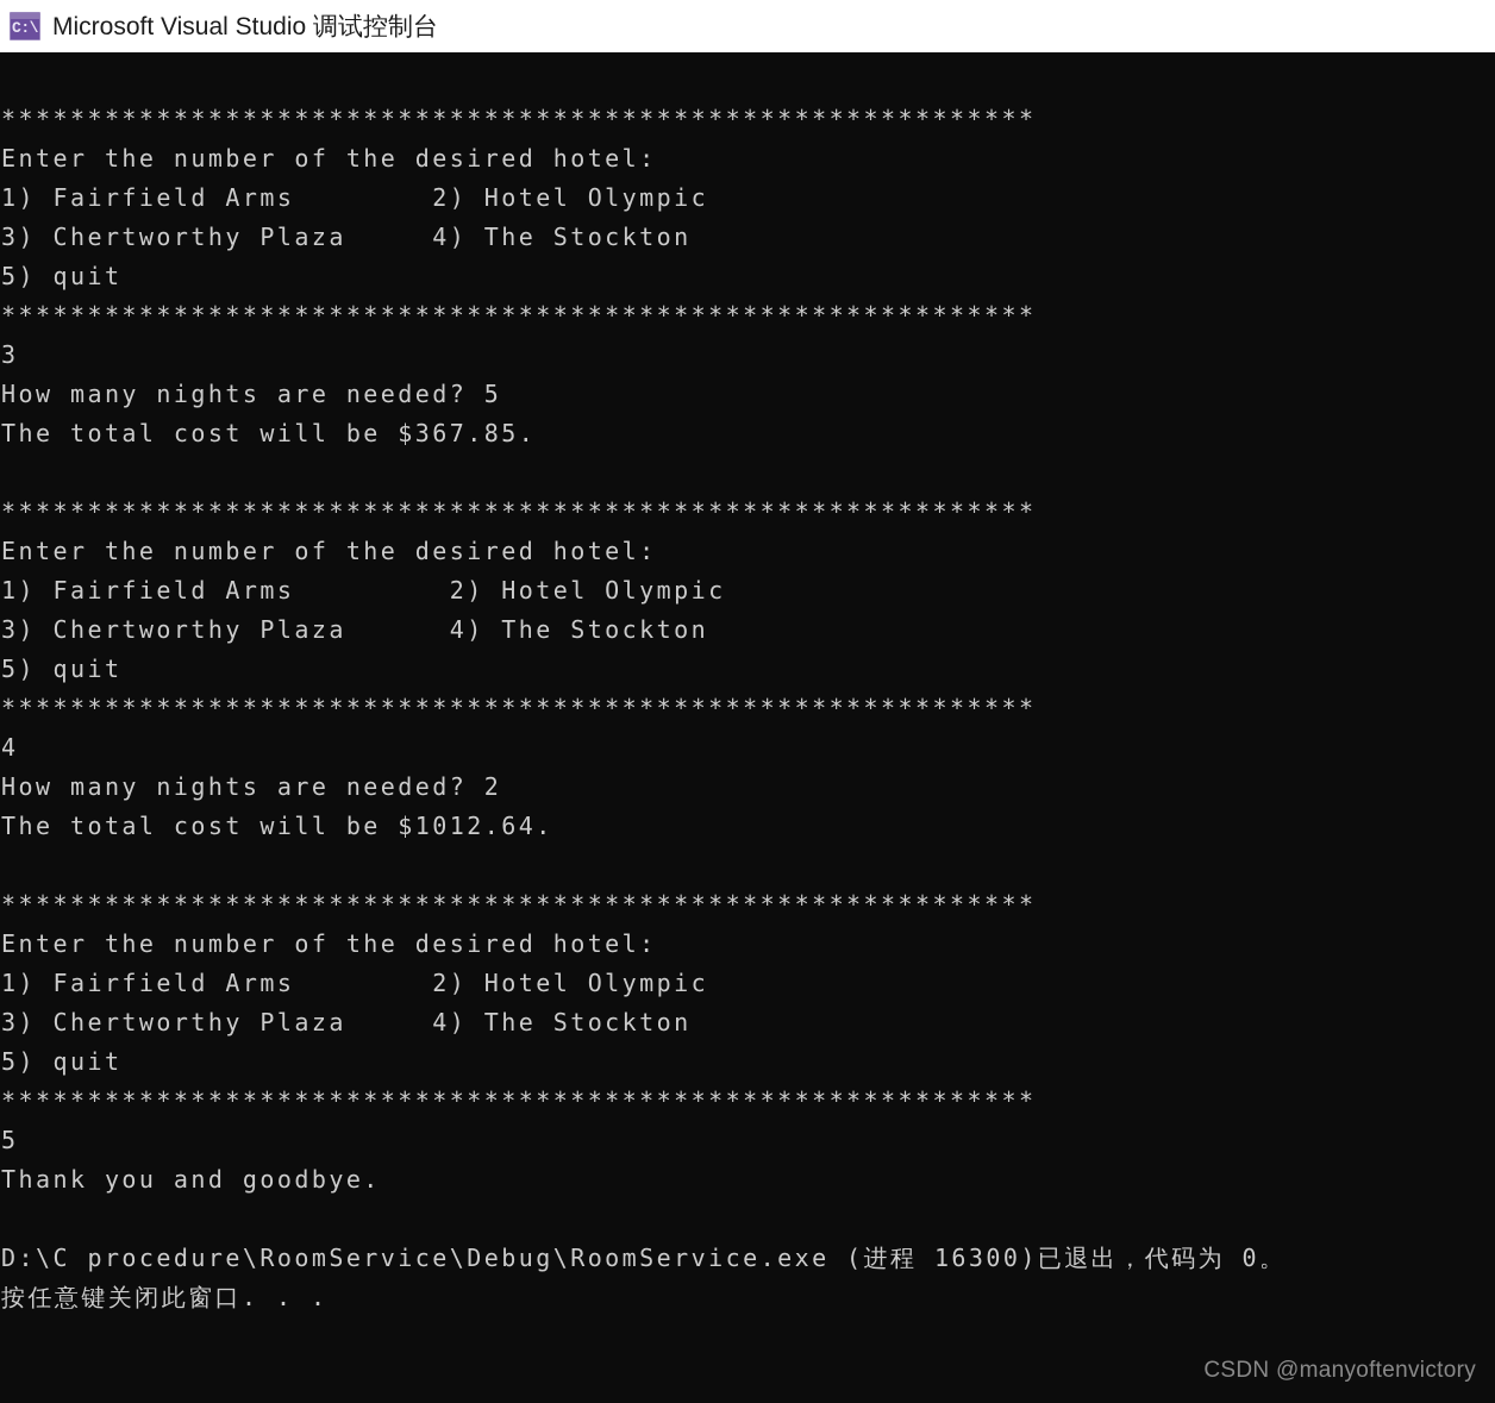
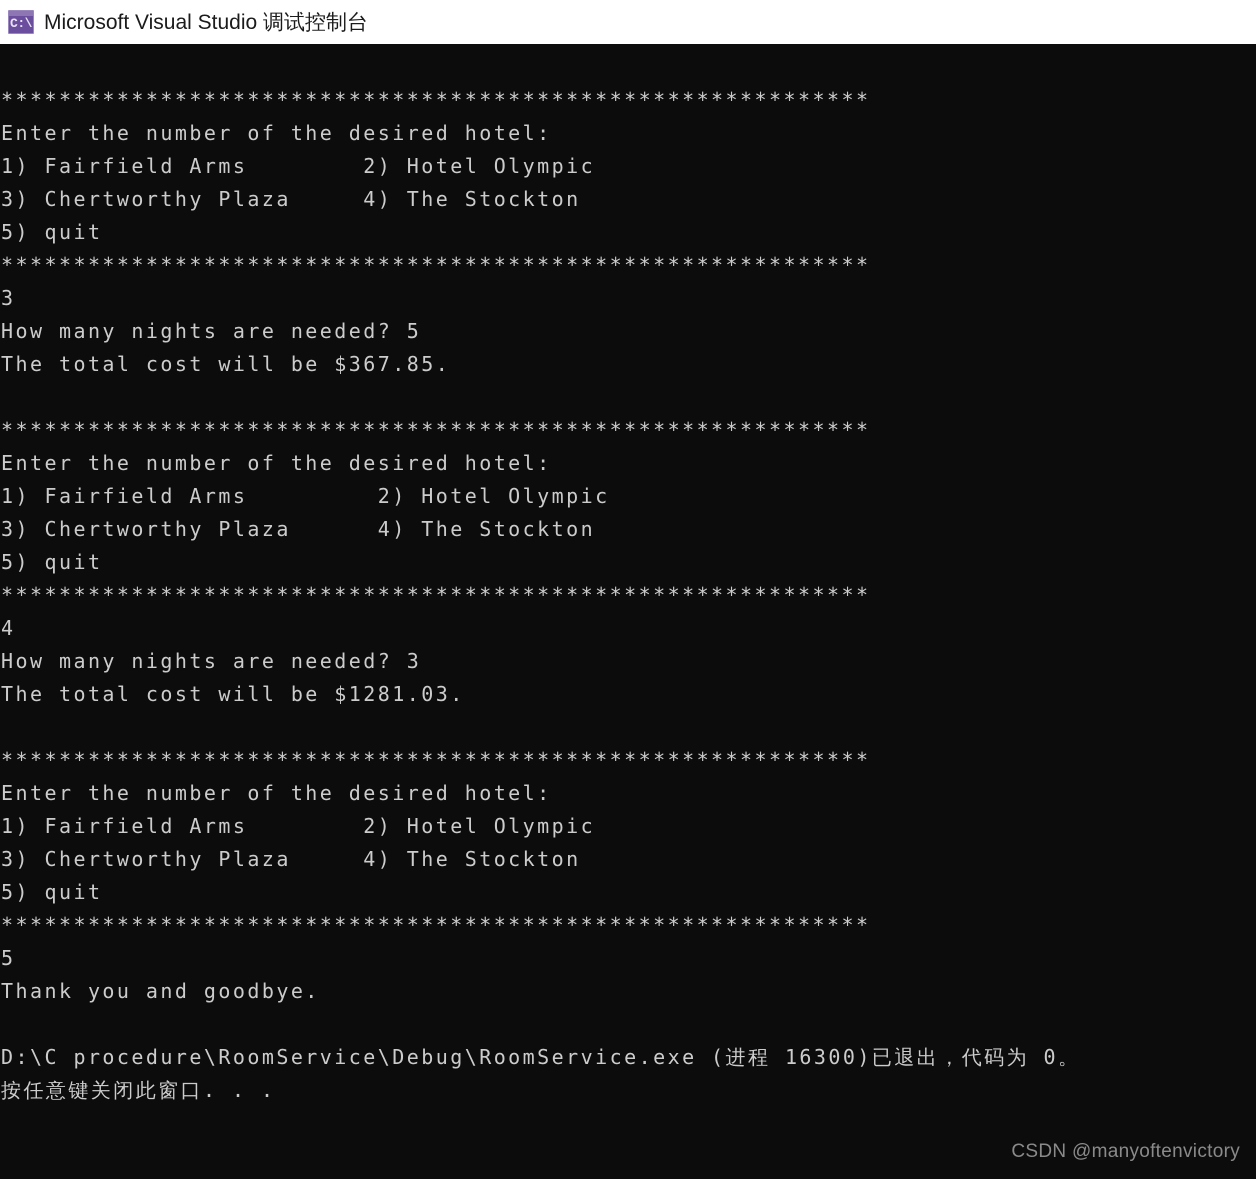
  C:\
  Microsoft Visual Studio 调试控制台
  ************************************************************
  Enter the number of the desired hotel:
  1) Fairfield Arms 2) Hotel Olympic
  3) Chertworthy Plaza 4) The Stockton
  5) quit
  ************************************************************
  3
  How many nights are needed? 5
  The total cost will be $367.85.
  ************************************************************
  Enter the number of the desired hotel:
  1) Fairfield Arms 2) Hotel Olympic
  3) Chertworthy Plaza 4) The Stockton
  5) quit
  ************************************************************
  4
- How many nights are needed? 2
+ How many nights are needed? 3
- The total cost will be $1012.64.
+ The total cost will be $1281.03.
  ************************************************************
  Enter the number of the desired hotel:
  1) Fairfield Arms 2) Hotel Olympic
  3) Chertworthy Plaza 4) The Stockton
  5) quit
  ************************************************************
  5
  Thank you and goodbye.
  D:\C procedure\RoomService\Debug\RoomService.exe (进程 16300)已退出，代码为 0。
  按任意键关闭此窗口. . .
  CSDN @manyoftenvictory
